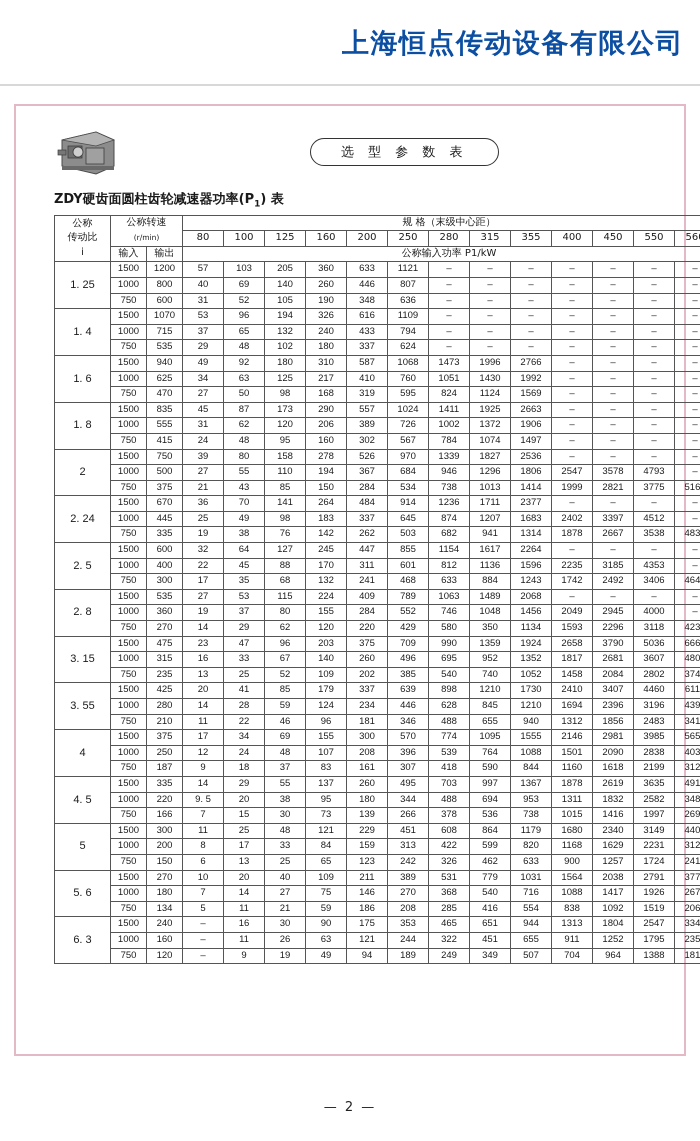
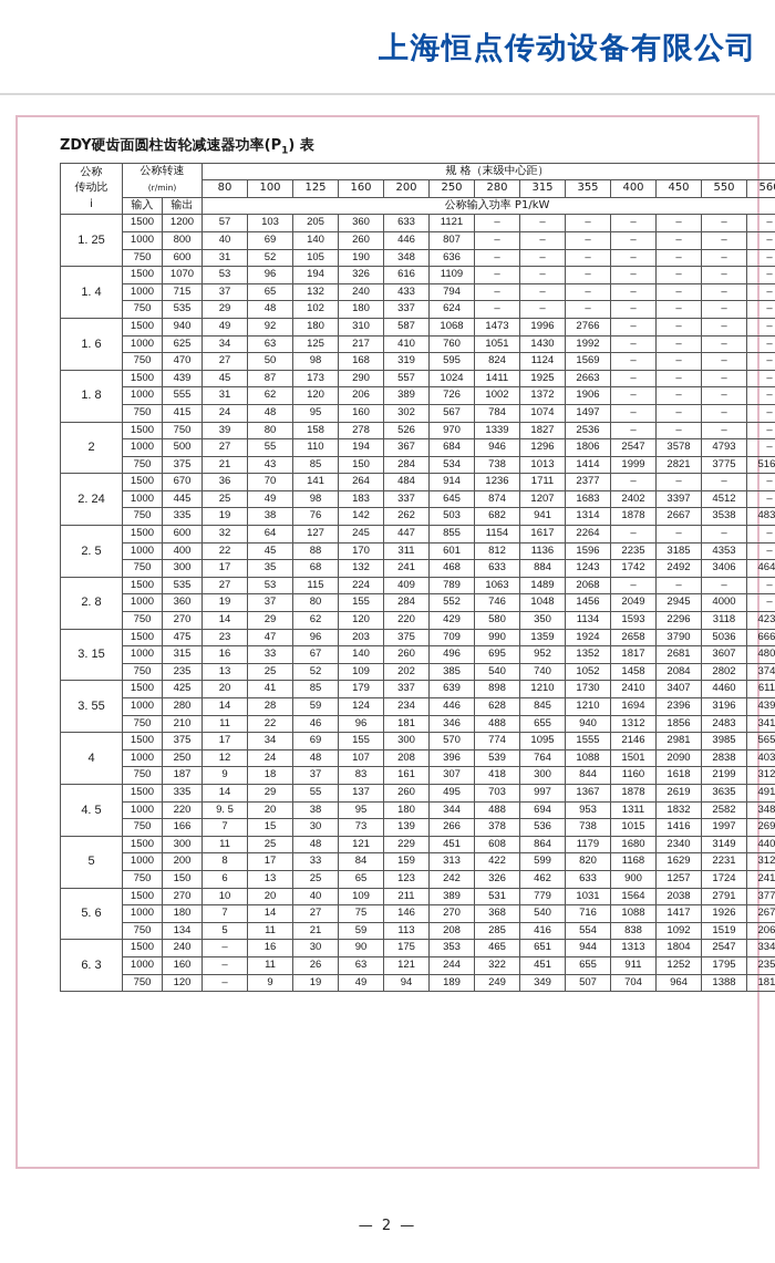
  上海恒点传动设备有限公司
- 选 型 参 数 表
  ZDY硬齿面圆柱齿轮减速器功率(P1) 表
  公称 传动比 i	公称转速 (r/min)	规 格（末级中心距）
  80	100	125	160	200	250	280	315	355	400	450	550	56
  输入	输出	公称输入功率 P1/kW
  1. 25	1500	1200	57	103	205	360	633	1121	–	–	–	–	–	–	–
  1000	800	40	69	140	260	446	807	–	–	–	–	–	–	–
  750	600	31	52	105	190	348	636	–	–	–	–	–	–	–
  1. 4	1500	1070	53	96	194	326	616	1109	–	–	–	–	–	–	–
  1000	715	37	65	132	240	433	794	–	–	–	–	–	–	–
  750	535	29	48	102	180	337	624	–	–	–	–	–	–	–
  1. 6	1500	940	49	92	180	310	587	1068	1473	1996	2766	–	–	–	–
  1000	625	34	63	125	217	410	760	1051	1430	1992	–	–	–	–
  750	470	27	50	98	168	319	595	824	1124	1569	–	–	–	–
- 1. 8	1500	835	45	87	173	290	557	1024	1411	1925	2663	–	–	–	–
+ 1. 8	1500	439	45	87	173	290	557	1024	1411	1925	2663	–	–	–	–
  1000	555	31	62	120	206	389	726	1002	1372	1906	–	–	–	–
  750	415	24	48	95	160	302	567	784	1074	1497	–	–	–	–
  2	1500	750	39	80	158	278	526	970	1339	1827	2536	–	–	–	–
  1000	500	27	55	110	194	367	684	946	1296	1806	2547	3578	4793	–
  750	375	21	43	85	150	284	534	738	1013	1414	1999	2821	3775	516
  2. 24	1500	670	36	70	141	264	484	914	1236	1711	2377	–	–	–	–
  1000	445	25	49	98	183	337	645	874	1207	1683	2402	3397	4512	–
  750	335	19	38	76	142	262	503	682	941	1314	1878	2667	3538	483
  2. 5	1500	600	32	64	127	245	447	855	1154	1617	2264	–	–	–	–
  1000	400	22	45	88	170	311	601	812	1136	1596	2235	3185	4353	–
  750	300	17	35	68	132	241	468	633	884	1243	1742	2492	3406	464
  2. 8	1500	535	27	53	115	224	409	789	1063	1489	2068	–	–	–	–
  1000	360	19	37	80	155	284	552	746	1048	1456	2049	2945	4000	–
  750	270	14	29	62	120	220	429	580	350	1134	1593	2296	3118	423
  3. 15	1500	475	23	47	96	203	375	709	990	1359	1924	2658	3790	5036	666
  1000	315	16	33	67	140	260	496	695	952	1352	1817	2681	3607	480
  750	235	13	25	52	109	202	385	540	740	1052	1458	2084	2802	374
  3. 55	1500	425	20	41	85	179	337	639	898	1210	1730	2410	3407	4460	611
  1000	280	14	28	59	124	234	446	628	845	1210	1694	2396	3196	439
  750	210	11	22	46	96	181	346	488	655	940	1312	1856	2483	341
  4	1500	375	17	34	69	155	300	570	774	1095	1555	2146	2981	3985	565
  1000	250	12	24	48	107	208	396	539	764	1088	1501	2090	2838	403
- 750	187	9	18	37	83	161	307	418	590	844	1160	1618	2199	312
+ 750	187	9	18	37	83	161	307	418	300	844	1160	1618	2199	312
  4. 5	1500	335	14	29	55	137	260	495	703	997	1367	1878	2619	3635	491
  1000	220	9. 5	20	38	95	180	344	488	694	953	1311	1832	2582	348
  750	166	7	15	30	73	139	266	378	536	738	1015	1416	1997	269
  5	1500	300	11	25	48	121	229	451	608	864	1179	1680	2340	3149	440
  1000	200	8	17	33	84	159	313	422	599	820	1168	1629	2231	312
  750	150	6	13	25	65	123	242	326	462	633	900	1257	1724	241
  5. 6	1500	270	10	20	40	109	211	389	531	779	1031	1564	2038	2791	377
  1000	180	7	14	27	75	146	270	368	540	716	1088	1417	1926	267
- 750	134	5	11	21	59	186	208	285	416	554	838	1092	1519	206
+ 750	134	5	11	21	59	113	208	285	416	554	838	1092	1519	206
  6. 3	1500	240	–	16	30	90	175	353	465	651	944	1313	1804	2547	334
  1000	160	–	11	26	63	121	244	322	451	655	911	1252	1795	235
  750	120	–	9	19	49	94	189	249	349	507	704	964	1388	181
  — 2 —
